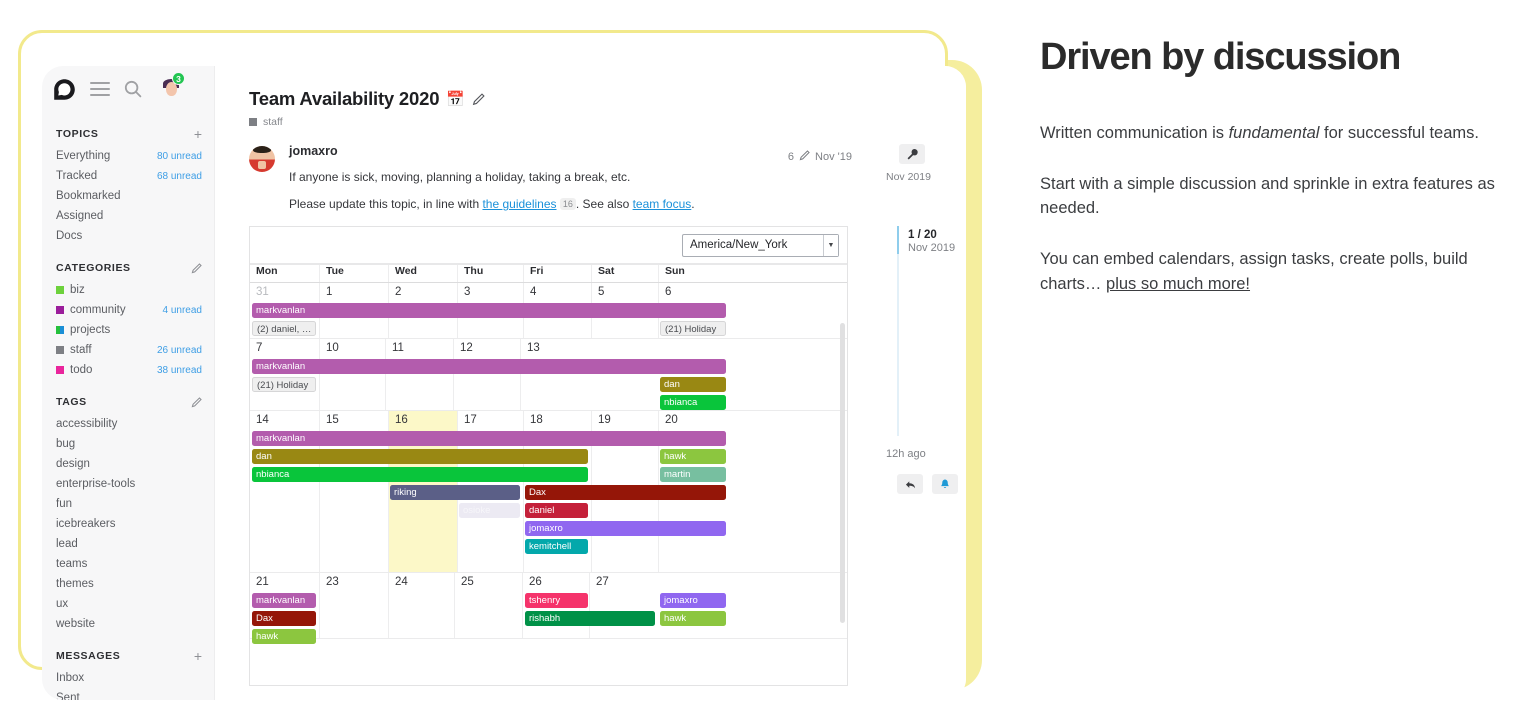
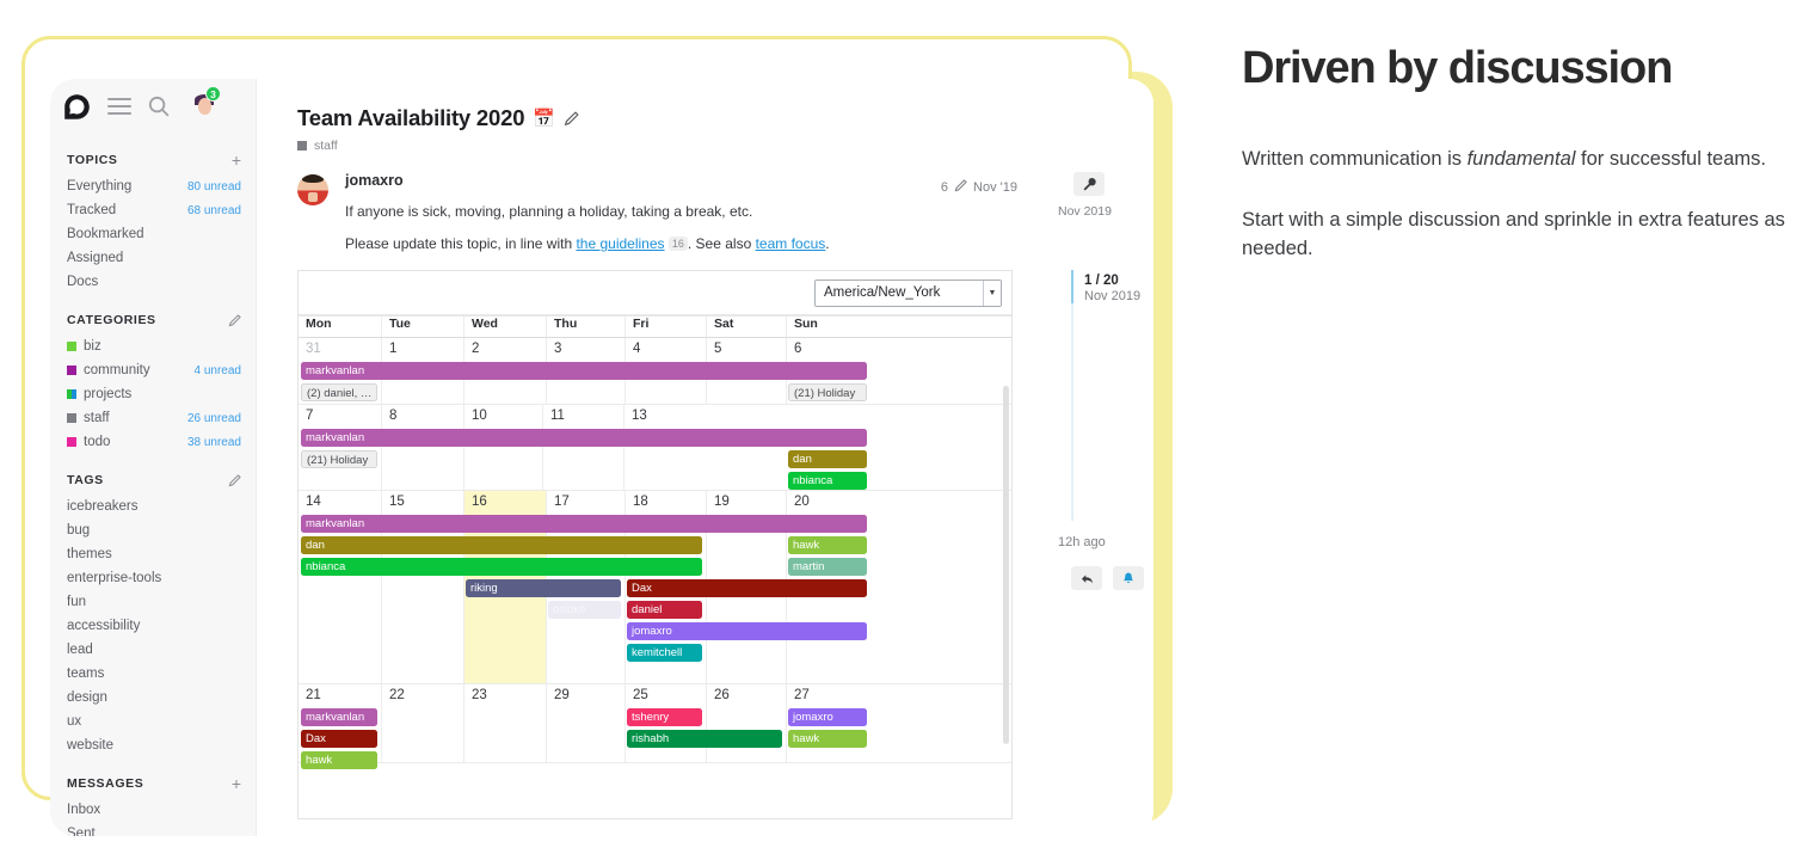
  3
  TOPICS
  +
  Everything
  80 unread
  Tracked
  68 unread
  Bookmarked
  Assigned
  Docs
  CATEGORIES
  biz
  community
  4 unread
  projects
  staff
  26 unread
  todo
  38 unread
  TAGS
- accessibility
+ icebreakers
  bug
- design
+ themes
  enterprise-tools
  fun
- icebreakers
+ accessibility
  lead
  teams
- themes
+ design
  ux
  website
  MESSAGES
  +
  Inbox
  Sent
  Team Availability 2020
  📅
  staff
  6
  Nov '19
  jomaxro
  If anyone is sick, moving, planning a holiday, taking a break, etc.
  Please update this topic, in line with the guidelines 16 . See also team focus.
  America/New_York
  Mon
  Tue
  Wed
  Thu
  Fri
  Sat
  Sun
  31
  1
  2
  3
  4
  5
  6
  markvanlan
  (2) daniel, …
  (21) Holiday
  7
+ 8
  10
  11
- 12
  13
  markvanlan
  (21) Holiday
  dan
  nbianca
  14
  15
  16
  17
  18
  19
  20
  markvanlan
  dan
  hawk
  nbianca
  martin
  riking
  Dax
  daniel
  jomaxro
  kemitchell
  21
+ 22
  23
- 24
+ 29
  25
  26
  27
  markvanlan
  tshenry
  jomaxro
  Dax
  rishabh
  hawk
  hawk
  Nov 2019
  1 / 20
  Nov 2019
  12h ago
  Driven by discussion
  Written communication is fundamental for successful teams.
  Start with a simple discussion and sprinkle in extra features as needed.
- You can embed calendars, assign tasks, create polls, build charts… plus so much more!
